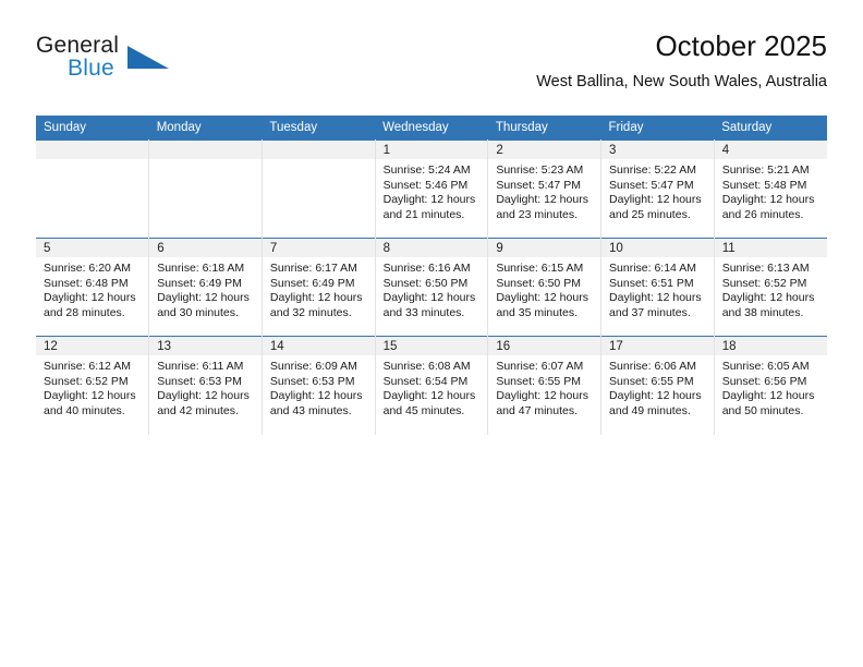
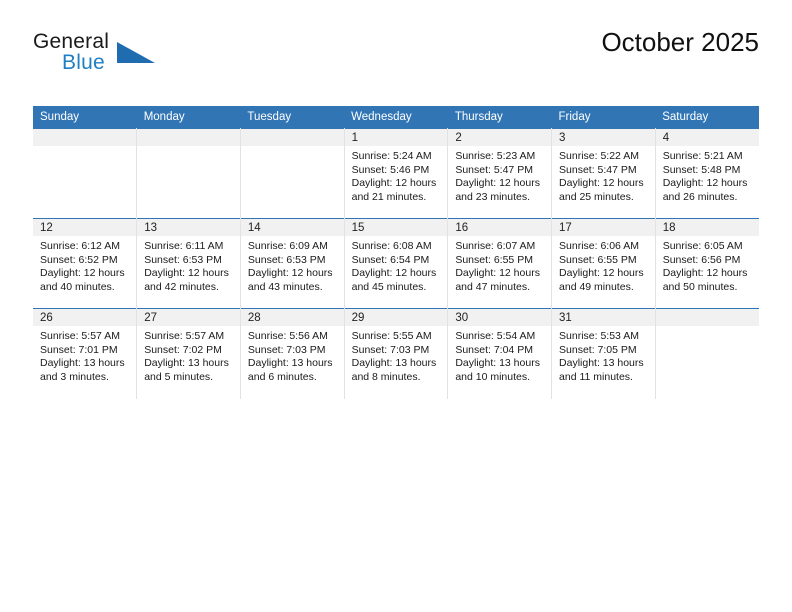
  General
  Blue
  October 2025
- West Ballina, New South Wales, Australia
  Sunday	Monday	Tuesday	Wednesday	Thursday	Friday	Saturday
  			1Sunrise: 5:24 AMSunset: 5:46 PMDaylight: 12 hoursand 21 minutes.	2Sunrise: 5:23 AMSunset: 5:47 PMDaylight: 12 hoursand 23 minutes.	3Sunrise: 5:22 AMSunset: 5:47 PMDaylight: 12 hoursand 25 minutes.	4Sunrise: 5:21 AMSunset: 5:48 PMDaylight: 12 hoursand 26 minutes.
- 5Sunrise: 6:20 AMSunset: 6:48 PMDaylight: 12 hoursand 28 minutes.	6Sunrise: 6:18 AMSunset: 6:49 PMDaylight: 12 hoursand 30 minutes.	7Sunrise: 6:17 AMSunset: 6:49 PMDaylight: 12 hoursand 32 minutes.	8Sunrise: 6:16 AMSunset: 6:50 PMDaylight: 12 hoursand 33 minutes.	9Sunrise: 6:15 AMSunset: 6:50 PMDaylight: 12 hoursand 35 minutes.	10Sunrise: 6:14 AMSunset: 6:51 PMDaylight: 12 hoursand 37 minutes.	11Sunrise: 6:13 AMSunset: 6:52 PMDaylight: 12 hoursand 38 minutes.
  12Sunrise: 6:12 AMSunset: 6:52 PMDaylight: 12 hoursand 40 minutes.	13Sunrise: 6:11 AMSunset: 6:53 PMDaylight: 12 hoursand 42 minutes.	14Sunrise: 6:09 AMSunset: 6:53 PMDaylight: 12 hoursand 43 minutes.	15Sunrise: 6:08 AMSunset: 6:54 PMDaylight: 12 hoursand 45 minutes.	16Sunrise: 6:07 AMSunset: 6:55 PMDaylight: 12 hoursand 47 minutes.	17Sunrise: 6:06 AMSunset: 6:55 PMDaylight: 12 hoursand 49 minutes.	18Sunrise: 6:05 AMSunset: 6:56 PMDaylight: 12 hoursand 50 minutes.
+ 26Sunrise: 5:57 AMSunset: 7:01 PMDaylight: 13 hoursand 3 minutes.	27Sunrise: 5:57 AMSunset: 7:02 PMDaylight: 13 hoursand 5 minutes.	28Sunrise: 5:56 AMSunset: 7:03 PMDaylight: 13 hoursand 6 minutes.	29Sunrise: 5:55 AMSunset: 7:03 PMDaylight: 13 hoursand 8 minutes.	30Sunrise: 5:54 AMSunset: 7:04 PMDaylight: 13 hoursand 10 minutes.	31Sunrise: 5:53 AMSunset: 7:05 PMDaylight: 13 hoursand 11 minutes.
